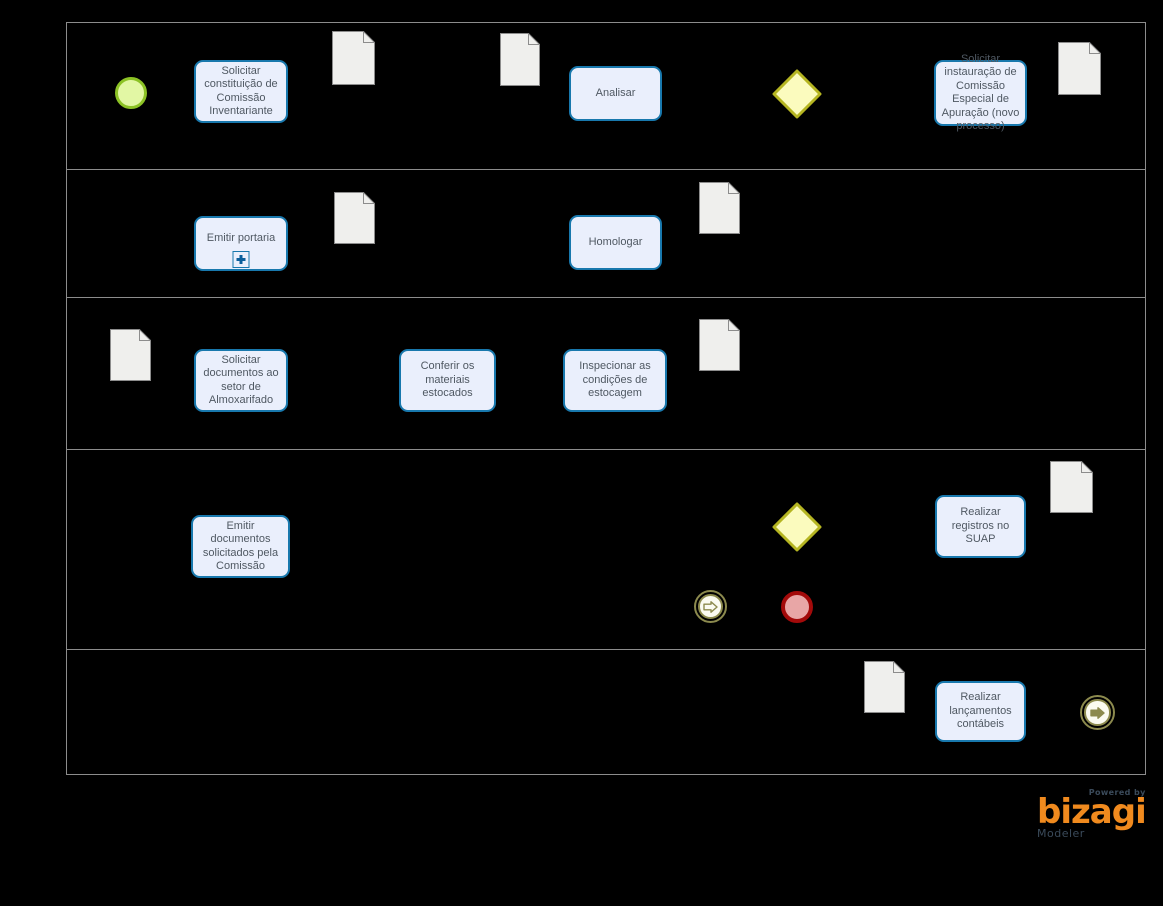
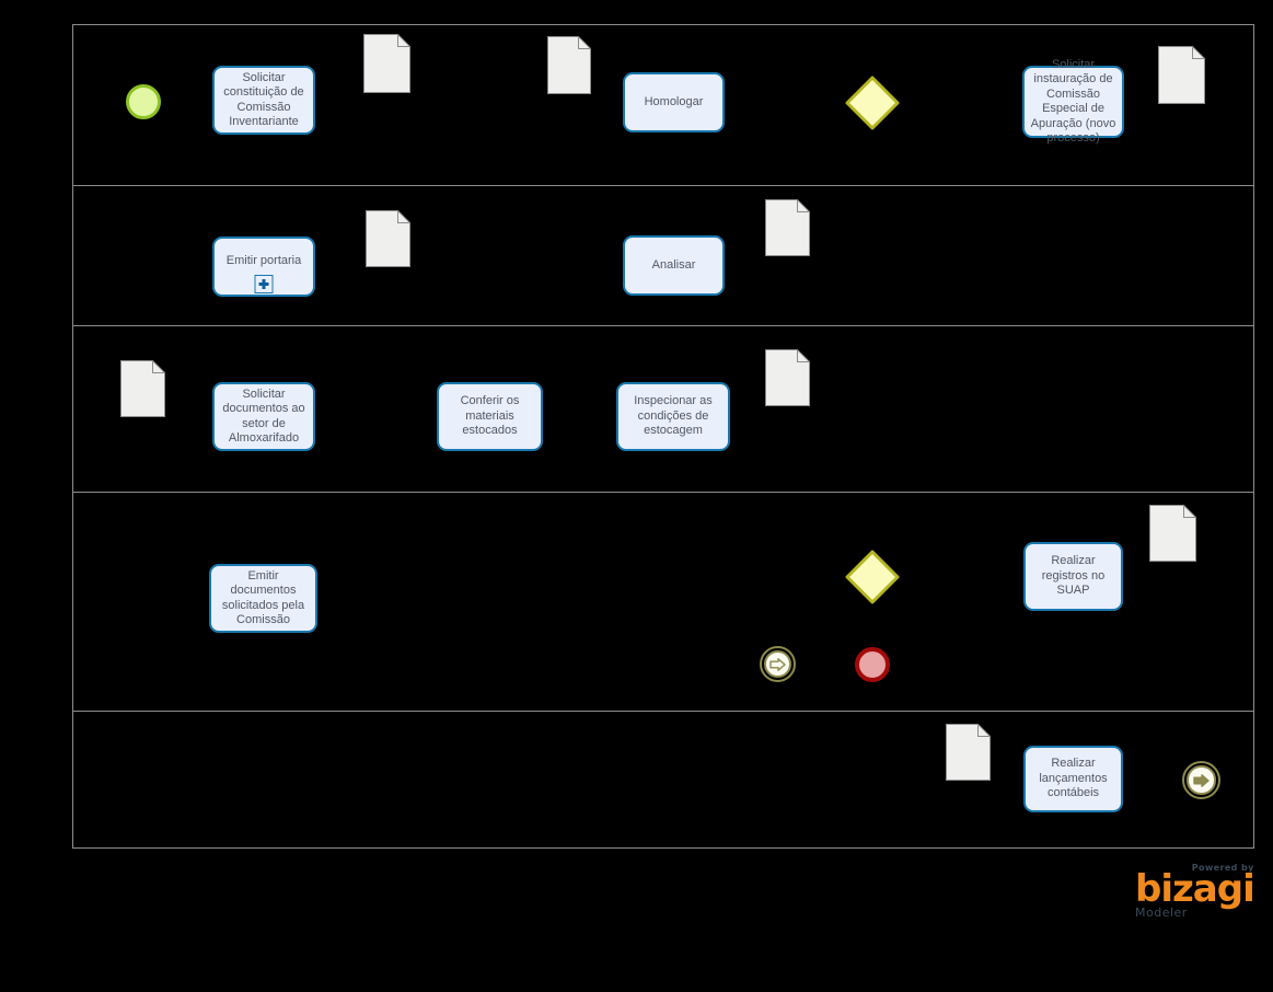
  Solicitar constituição de Comissão Inventariante
- Analisar
+ Homologar
  Solicitar instauração de Comissão Especial de Apuração (novo processo)
  Emitir portaria
- Homologar
+ Analisar
  Solicitar documentos ao setor de Almoxarifado
  Conferir os materiais estocados
  Inspecionar as condições de estocagem
  Emitir documentos solicitados pela Comissão
  Realizar registros no SUAP
  Realizar lançamentos contábeis
  Powered by
  bizagi
  Modeler
